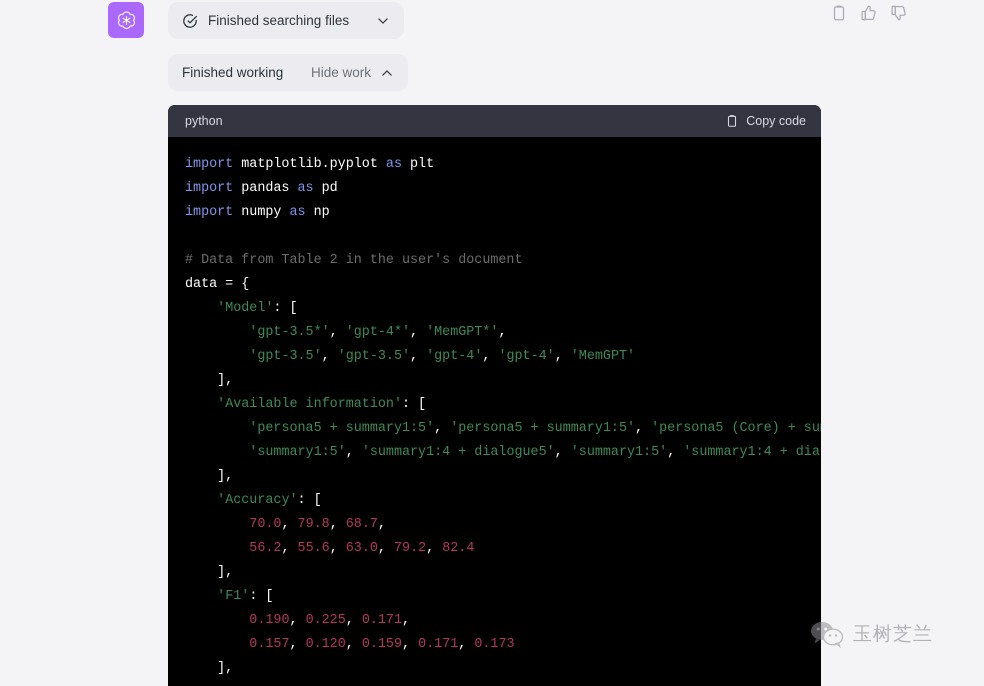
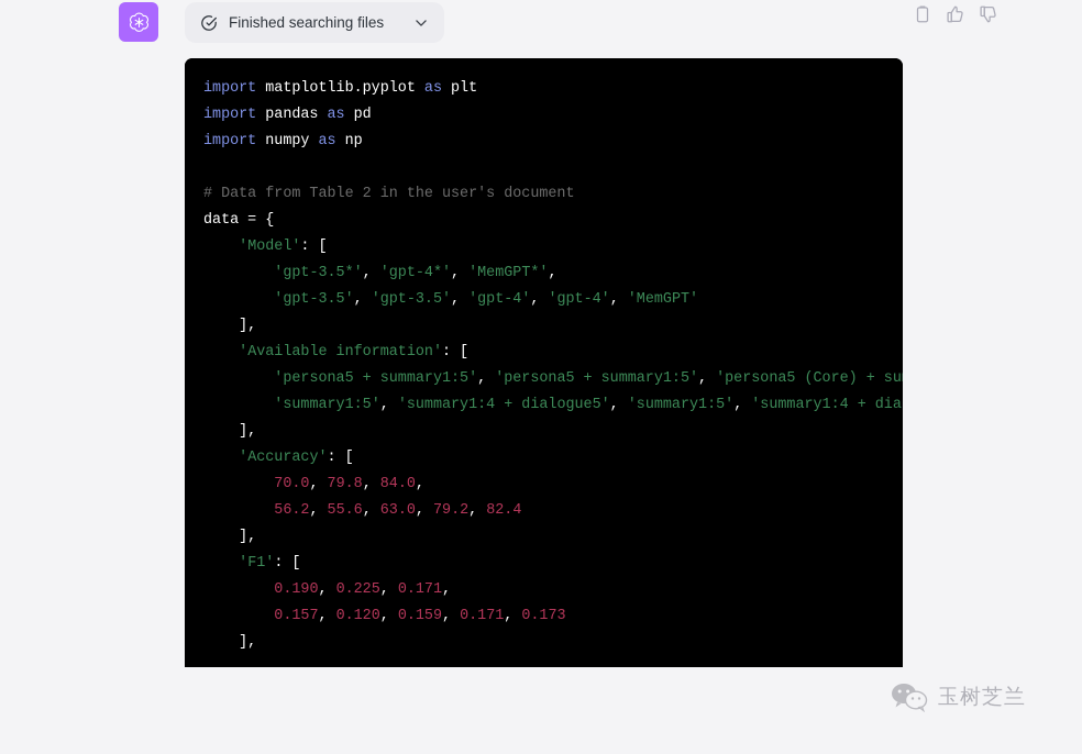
  Finished searching files
- Finished working
- Hide work
- python
- Copy code
- import matplotlib.pyplot as plt import pandas as pd import numpy as np # Data from Table 2 in the user's document data = { 'Model': [ 'gpt-3.5*', 'gpt-4*', 'MemGPT*', 'gpt-3.5', 'gpt-3.5', 'gpt-4', 'gpt-4', 'MemGPT' ], 'Available information': [ 'persona5 + summary1:5', 'persona5 + summary1:5', 'persona5 (Core) + su 'summary1:5', 'summary1:4 + dialogue5', 'summary1:5', 'summary1:4 + dia ], 'Accuracy': [ 70.0, 79.8, 68.7, 56.2, 55.6, 63.0, 79.2, 82.4 ], 'F1': [ 0.190, 0.225, 0.171, 0.157, 0.120, 0.159, 0.171, 0.173 ],
+ import matplotlib.pyplot as plt import pandas as pd import numpy as np # Data from Table 2 in the user's document data = { 'Model': [ 'gpt-3.5*', 'gpt-4*', 'MemGPT*', 'gpt-3.5', 'gpt-3.5', 'gpt-4', 'gpt-4', 'MemGPT' ], 'Available information': [ 'persona5 + summary1:5', 'persona5 + summary1:5', 'persona5 (Core) + su 'summary1:5', 'summary1:4 + dialogue5', 'summary1:5', 'summary1:4 + dia ], 'Accuracy': [ 70.0, 79.8, 84.0, 56.2, 55.6, 63.0, 79.2, 82.4 ], 'F1': [ 0.190, 0.225, 0.171, 0.157, 0.120, 0.159, 0.171, 0.173 ],
  玉树芝兰
